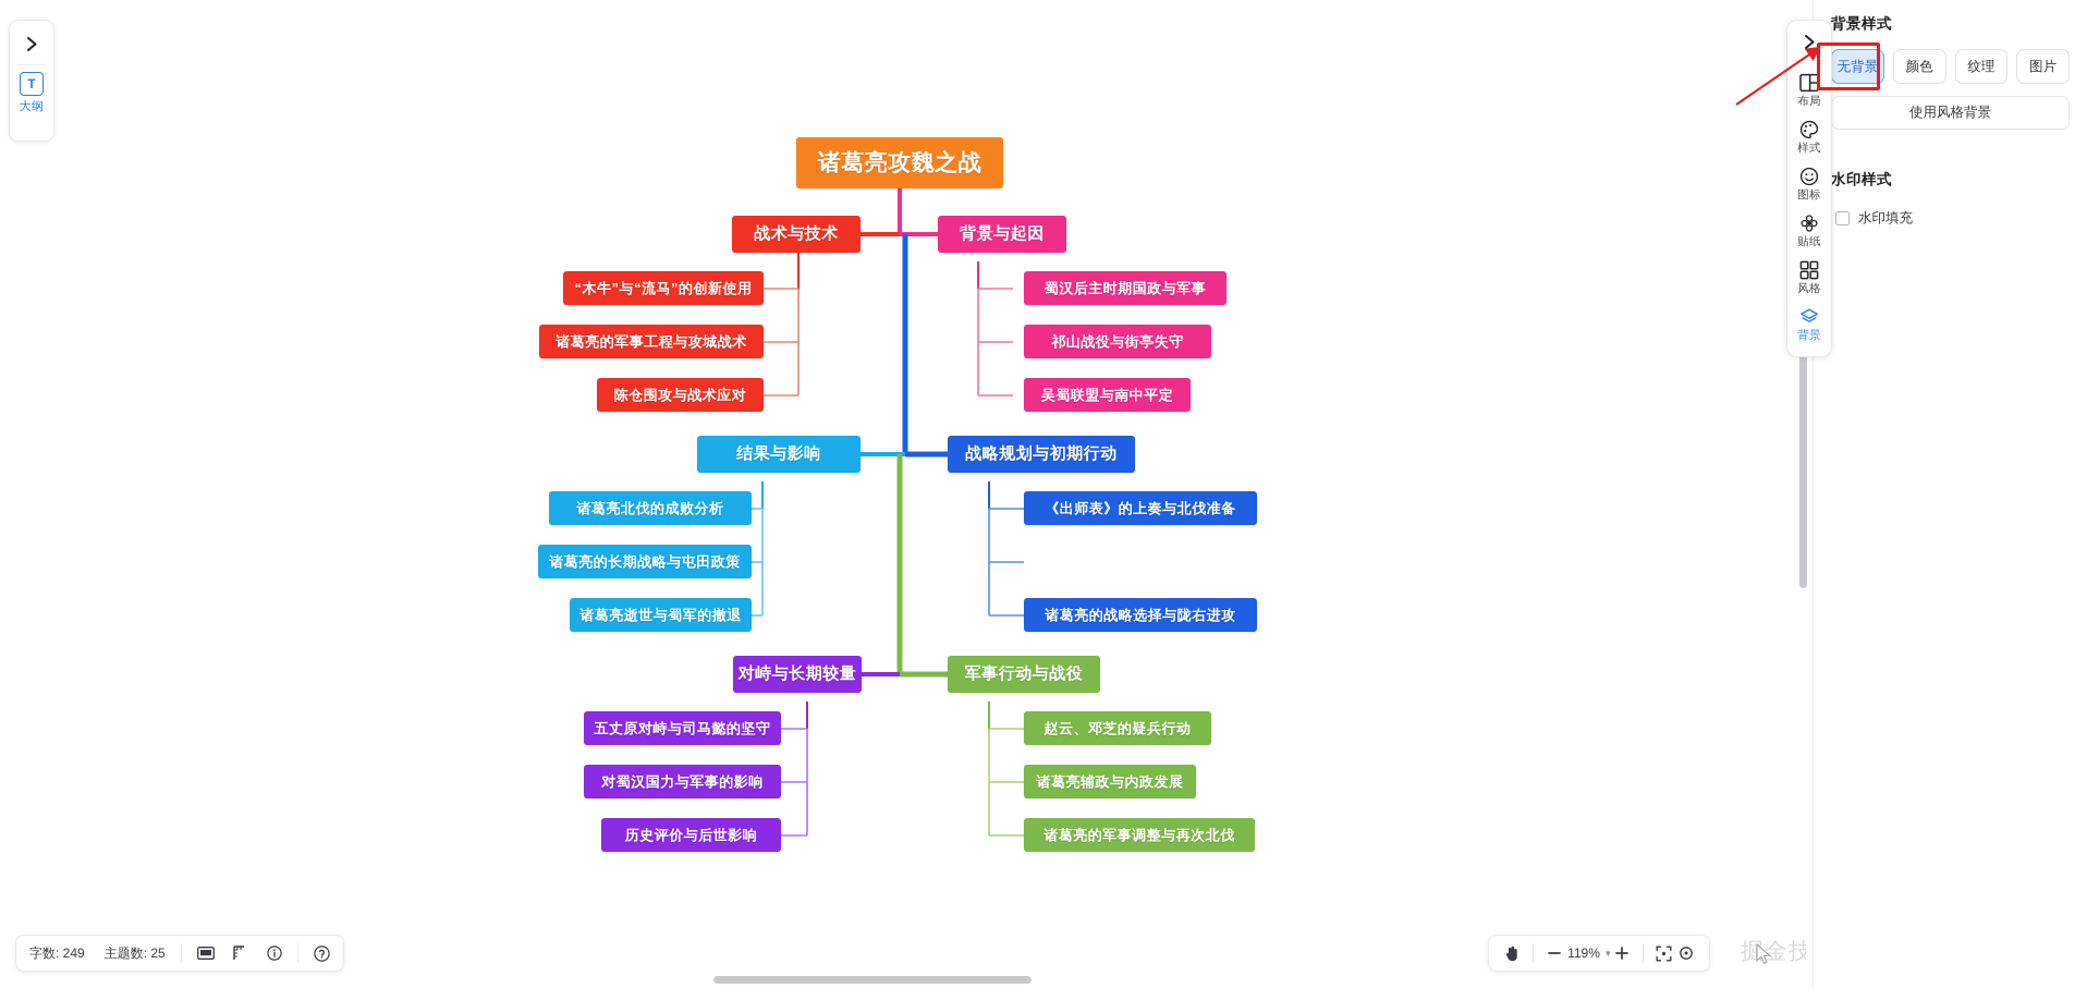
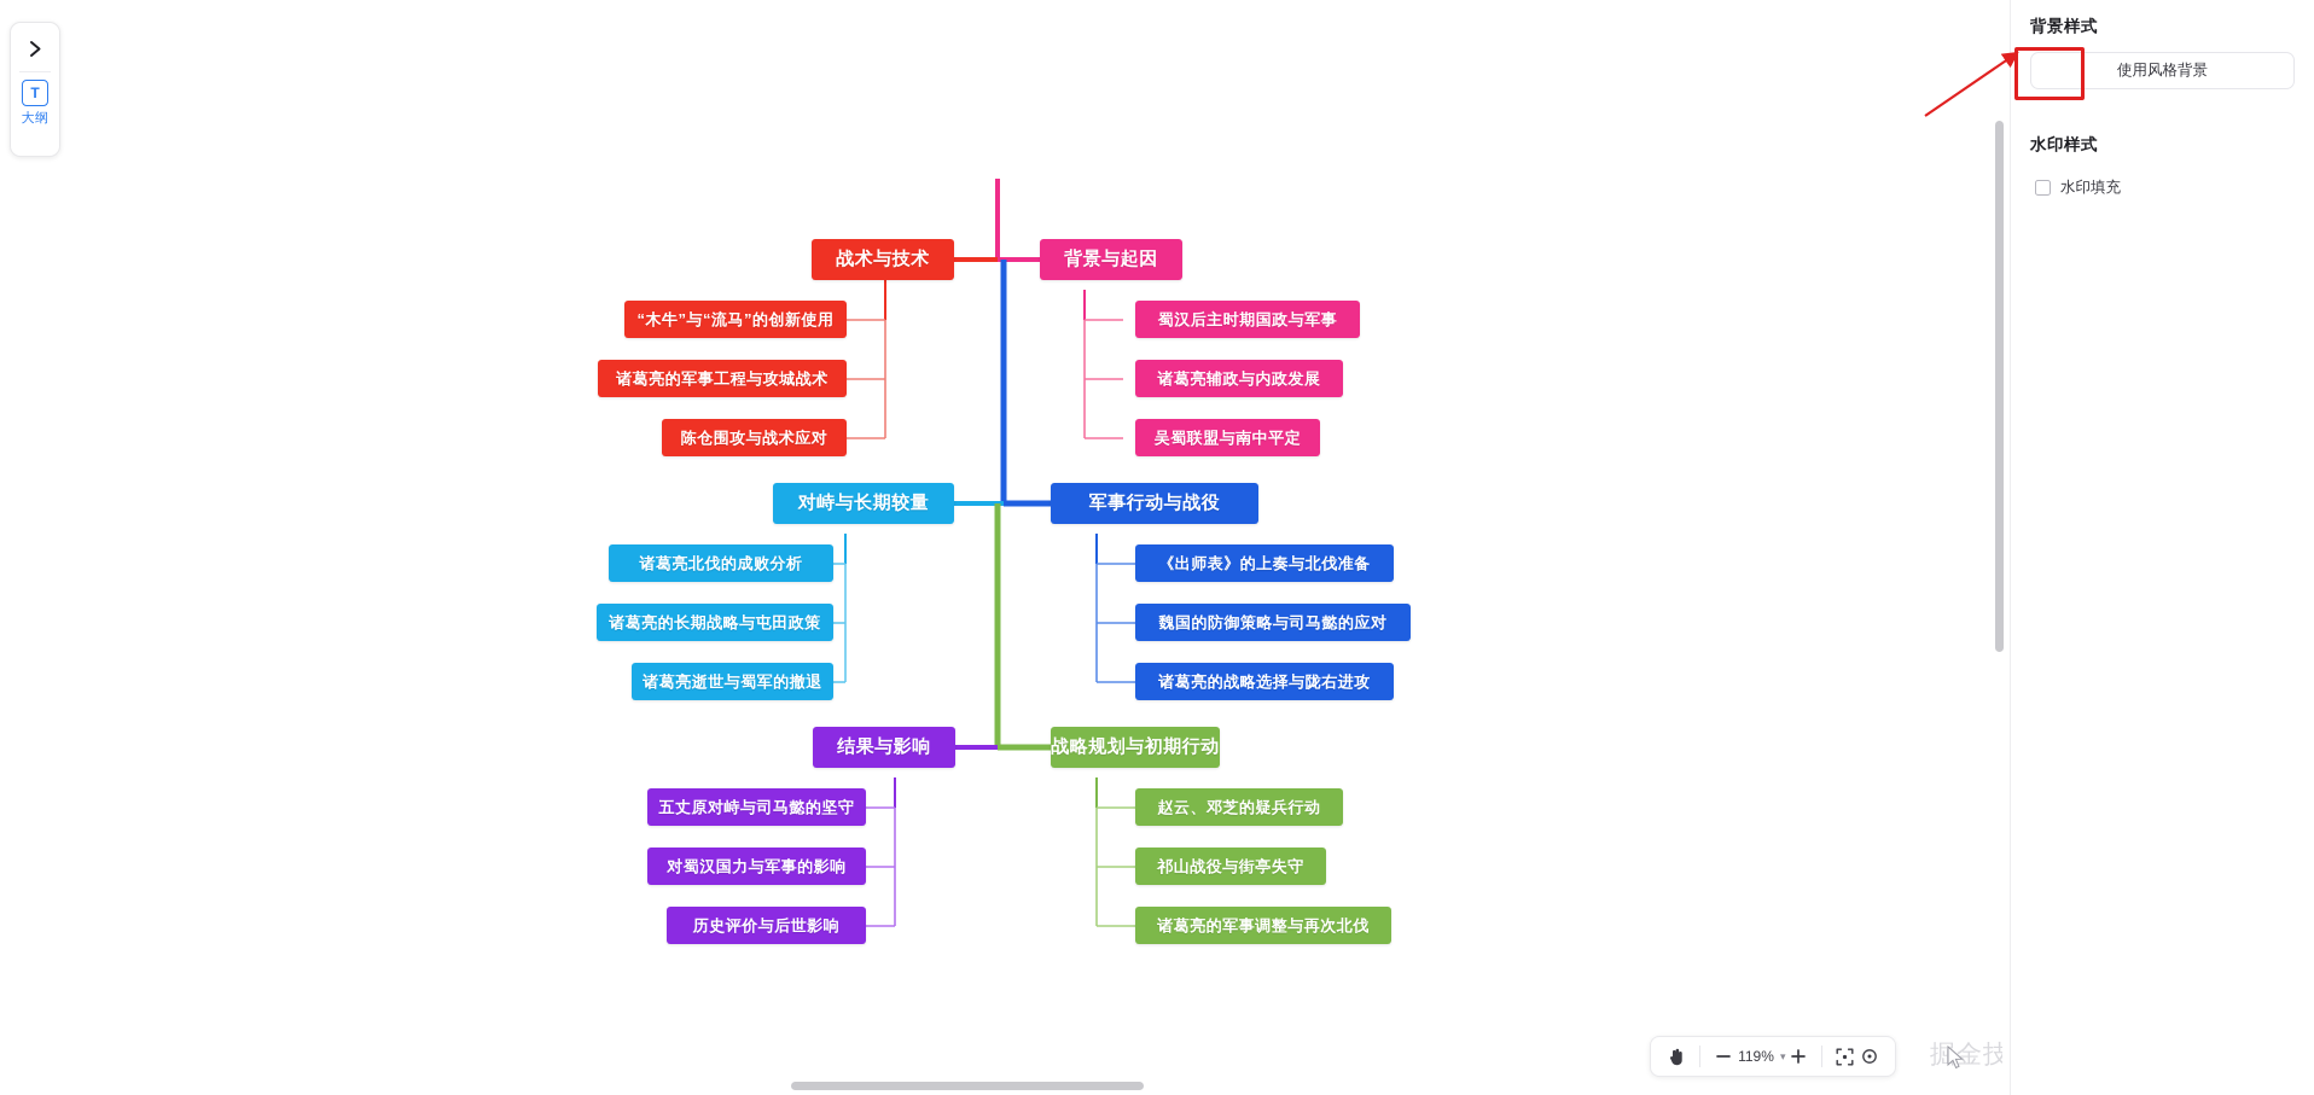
- 诸葛亮攻魏之战
  战术与技术
  “木牛”与“流马”的创新使用
  诸葛亮的军事工程与攻城战术
  陈仓围攻与战术应对
  背景与起因
  蜀汉后主时期国政与军事
- 祁山战役与街亭失守
+ 诸葛亮辅政与内政发展
  吴蜀联盟与南中平定
- 结果与影响
+ 对峙与长期较量
  诸葛亮北伐的成败分析
  诸葛亮的长期战略与屯田政策
  诸葛亮逝世与蜀军的撤退
- 战略规划与初期行动
+ 军事行动与战役
  《出师表》的上奏与北伐准备
+ 魏国的防御策略与司马懿的应对
  诸葛亮的战略选择与陇右进攻
- 对峙与长期较量
+ 结果与影响
  五丈原对峙与司马懿的坚守
  对蜀汉国力与军事的影响
  历史评价与后世影响
- 军事行动与战役
+ 战略规划与初期行动
  赵云、邓芝的疑兵行动
- 诸葛亮辅政与内政发展
+ 祁山战役与街亭失守
  诸葛亮的军事调整与再次北伐
  T
  大纲
- 字数: 249
- 主题数: 25
  119%
  ▾
- 布局
- 样式
- 图标
- 贴纸
- 风格
- 背景
  背景样式
- 无背景
- 颜色
- 纹理
- 图片
  使用风格背景
  水印样式
  水印填充
